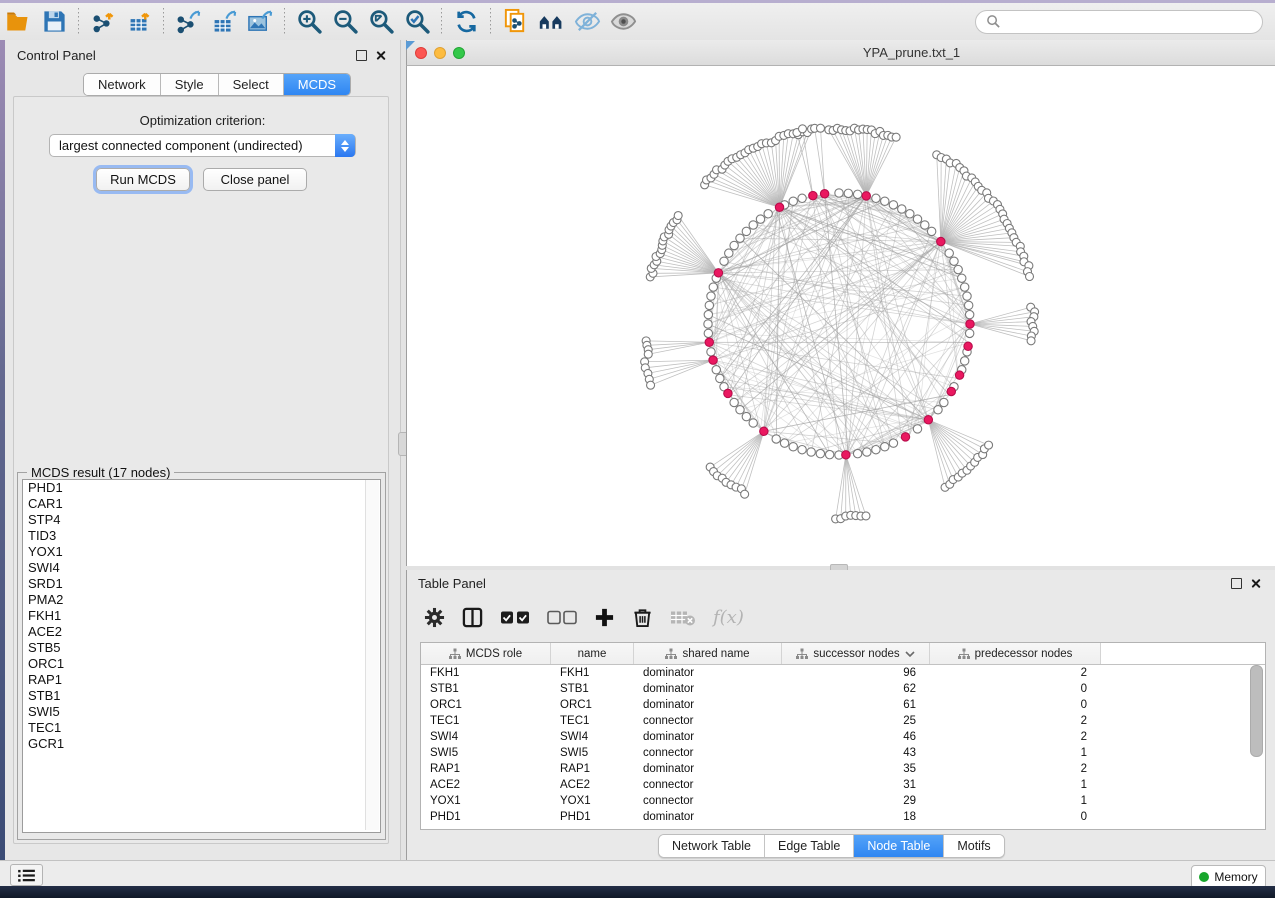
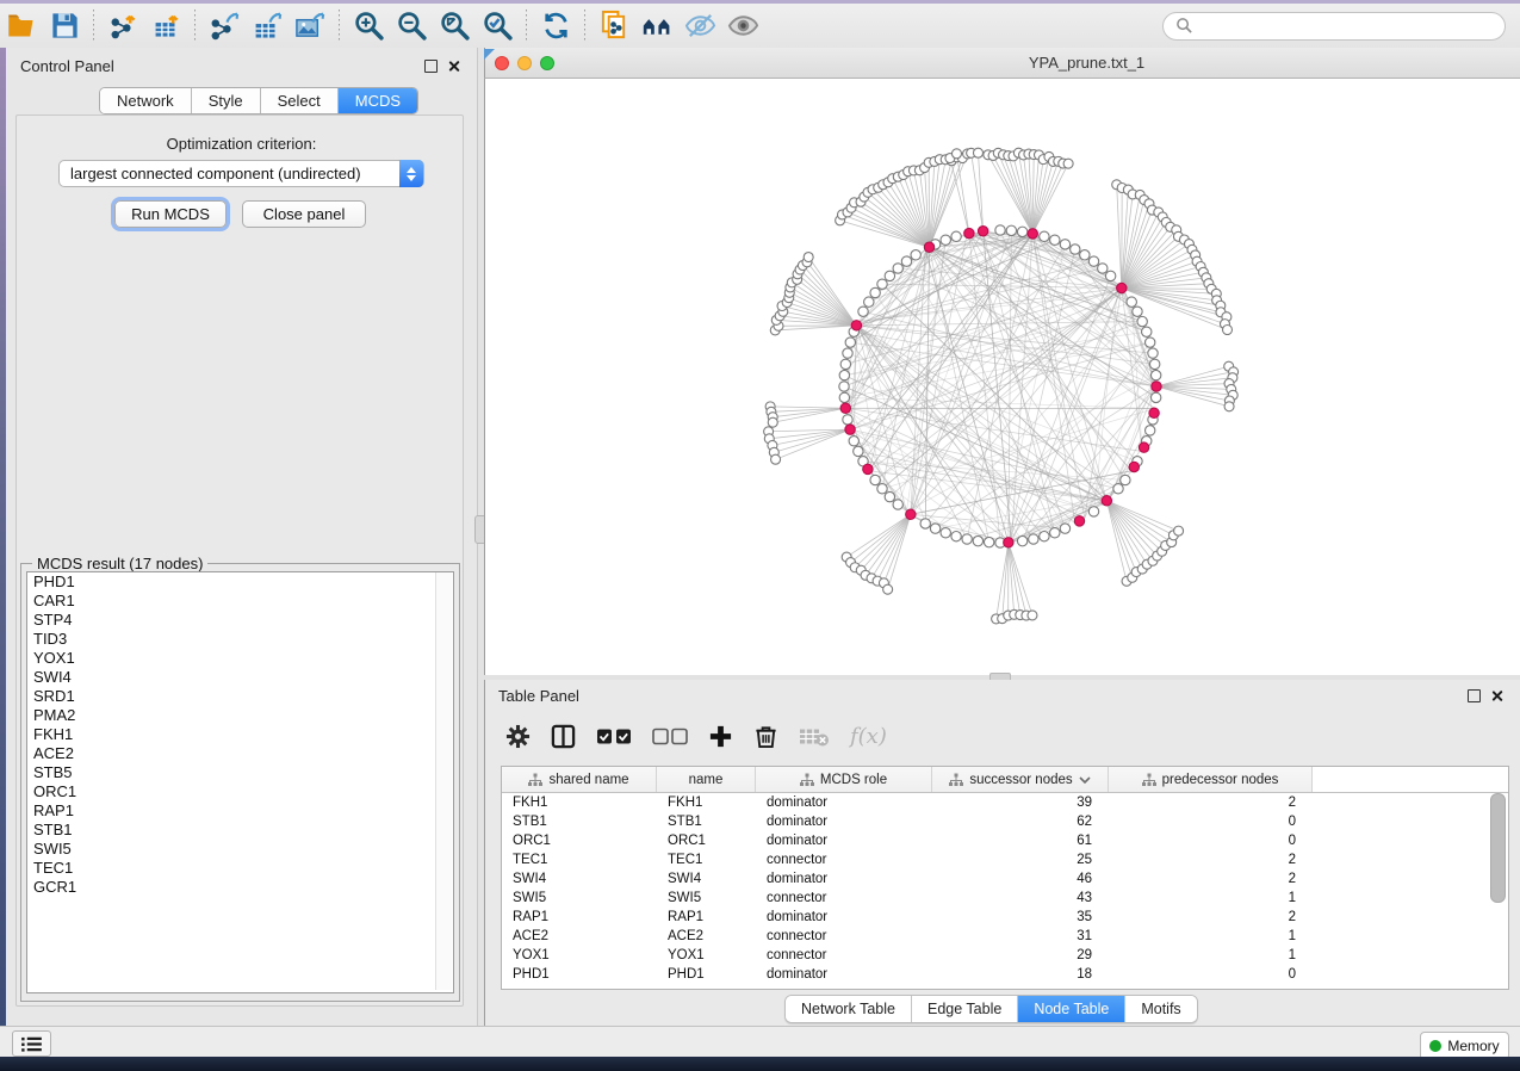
  Control Panel
  Network
  Style
  Select
  MCDS
  Optimization criterion:
  largest connected component (undirected)
  Run MCDS
  Close panel
  MCDS result (17 nodes)
  PHD1
  CAR1
  STP4
  TID3
  YOX1
  SWI4
  SRD1
  PMA2
  FKH1
  ACE2
  STB5
  ORC1
  RAP1
  STB1
  SWI5
  TEC1
  GCR1
  YPA_prune.txt_1
  Table Panel
  f(x)
- MCDS role
+ shared name
  name
- shared name
+ MCDS role
  successor nodes
  predecessor nodes
  FKH1
  FKH1
  dominator
- 96
+ 39
  2
  STB1
  STB1
  dominator
  62
  0
  ORC1
  ORC1
  dominator
  61
  0
  TEC1
  TEC1
  connector
  25
  2
  SWI4
  SWI4
  dominator
  46
  2
  SWI5
  SWI5
  connector
  43
  1
  RAP1
  RAP1
  dominator
  35
  2
  ACE2
  ACE2
  connector
  31
  1
  YOX1
  YOX1
  connector
  29
  1
  PHD1
  PHD1
  dominator
  18
  0
  Network Table
  Edge Table
  Node Table
  Motifs
  Memory
